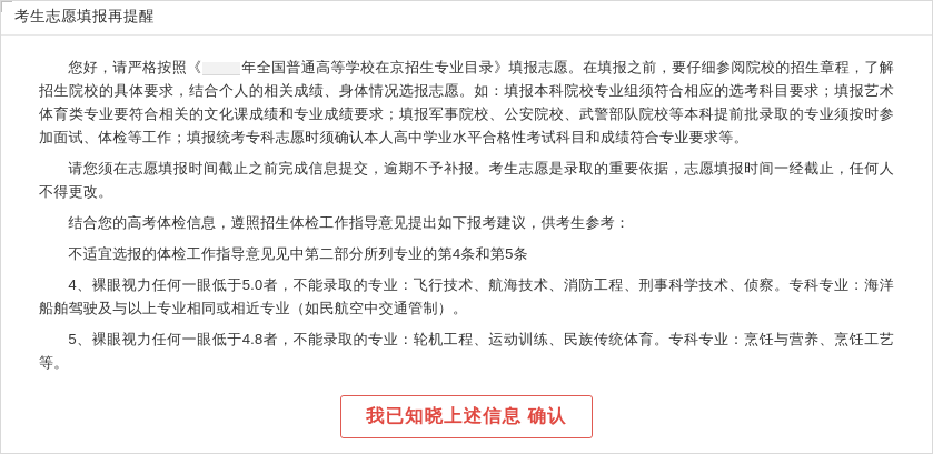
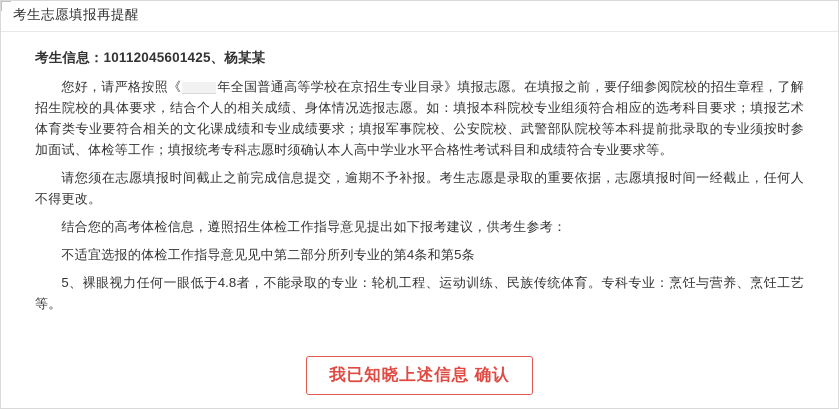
  考生志愿填报再提醒
+ 考生信息：10112045601425、杨某某
  您好，请严格按照《 年全国普通高等学校在京招生专业目录》填报志愿。在填报之前，要仔细参阅院校的招生章程，了解招生院校的具体要求，结合个人的相关成绩、身体情况选报志愿。如：填报本科院校专业组须符合相应的选考科目要求；填报艺术体育类专业要符合相关的文化课成绩和专业成绩要求；填报军事院校、公安院校、武警部队院校等本科提前批录取的专业须按时参加面试、体检等工作；填报统考专科志愿时须确认本人高中学业水平合格性考试科目和成绩符合专业要求等。
  请您须在志愿填报时间截止之前完成信息提交，逾期不予补报。考生志愿是录取的重要依据，志愿填报时间一经截止，任何人不得更改。
  结合您的高考体检信息，遵照招生体检工作指导意见提出如下报考建议，供考生参考：
  不适宜选报的体检工作指导意见见中第二部分所列专业的第4条和第5条
- 4、裸眼视力任何一眼低于5.0者，不能录取的专业：飞行技术、航海技术、消防工程、刑事科学技术、侦察。专科专业：海洋船舶驾驶及与以上专业相同或相近专业（如民航空中交通管制）。
  5、裸眼视力任何一眼低于4.8者，不能录取的专业：轮机工程、运动训练、民族传统体育。专科专业：烹饪与营养、烹饪工艺等。
  我已知晓上述信息 确认
